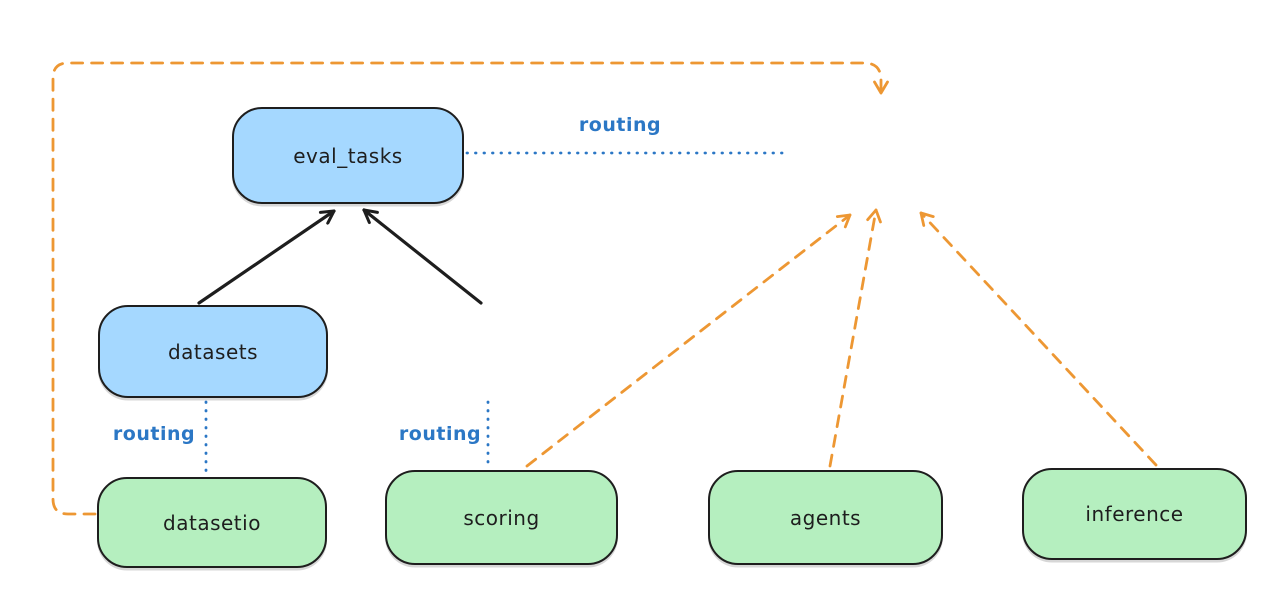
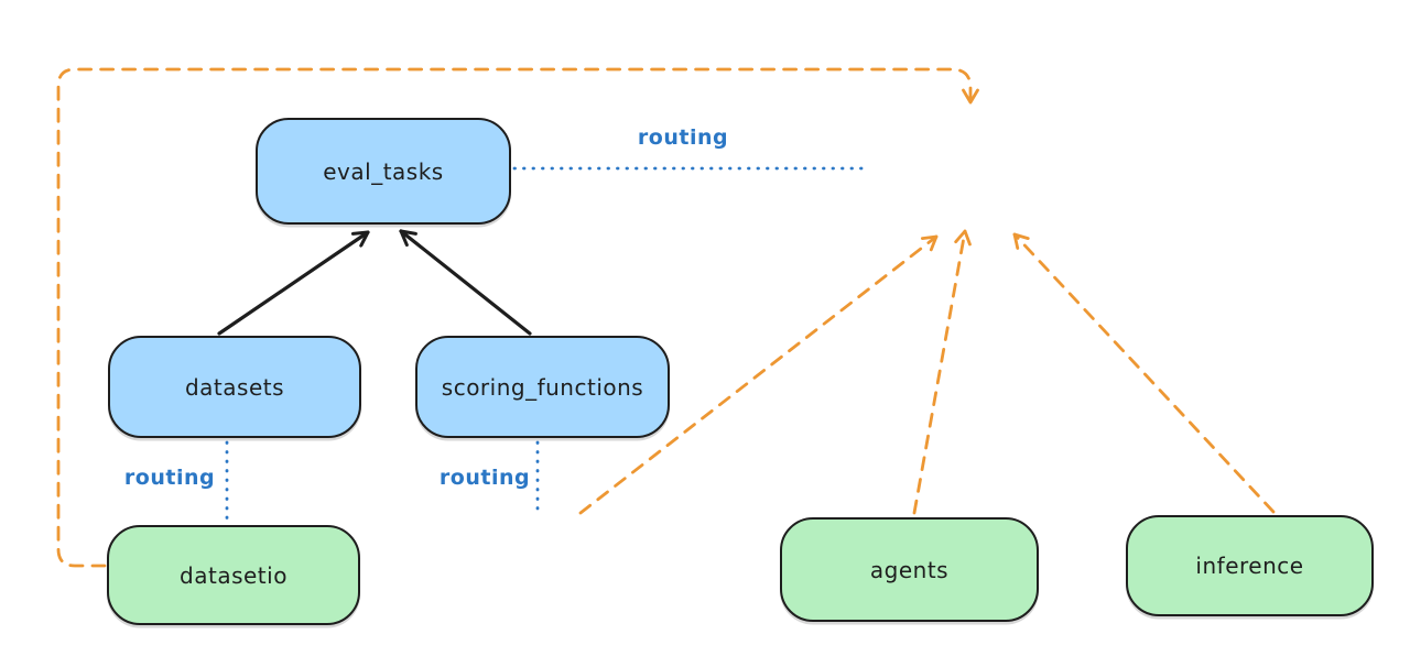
  eval_tasks
  datasets
+ scoring_functions
  datasetio
- scoring
  agents
  inference
  routing
  routing
  routing
